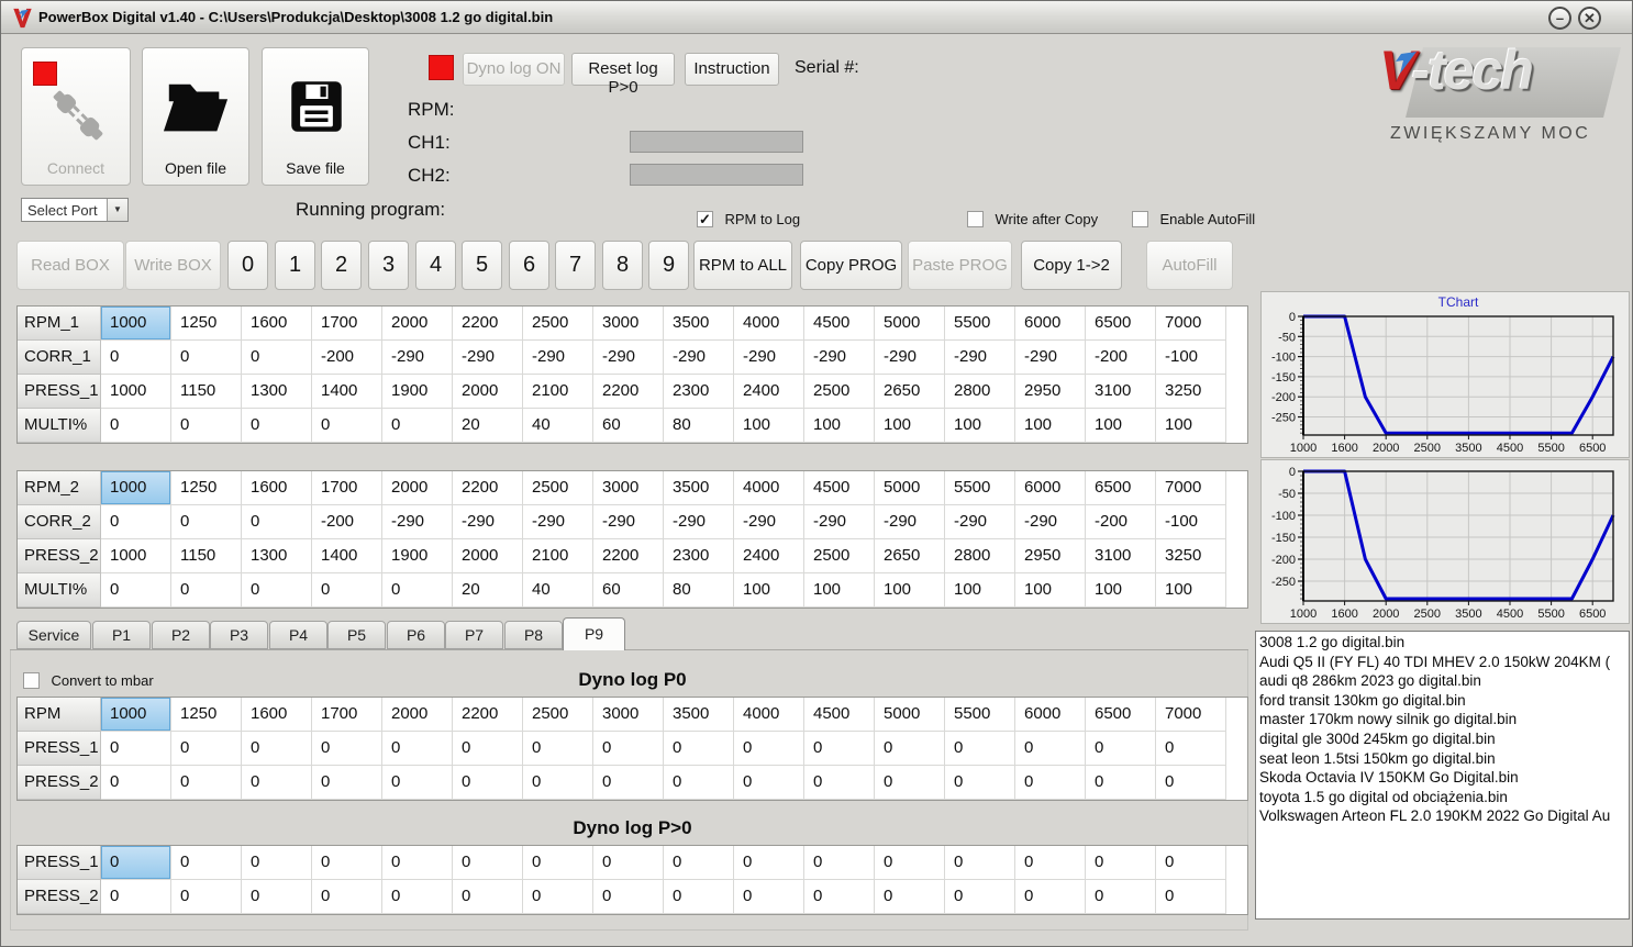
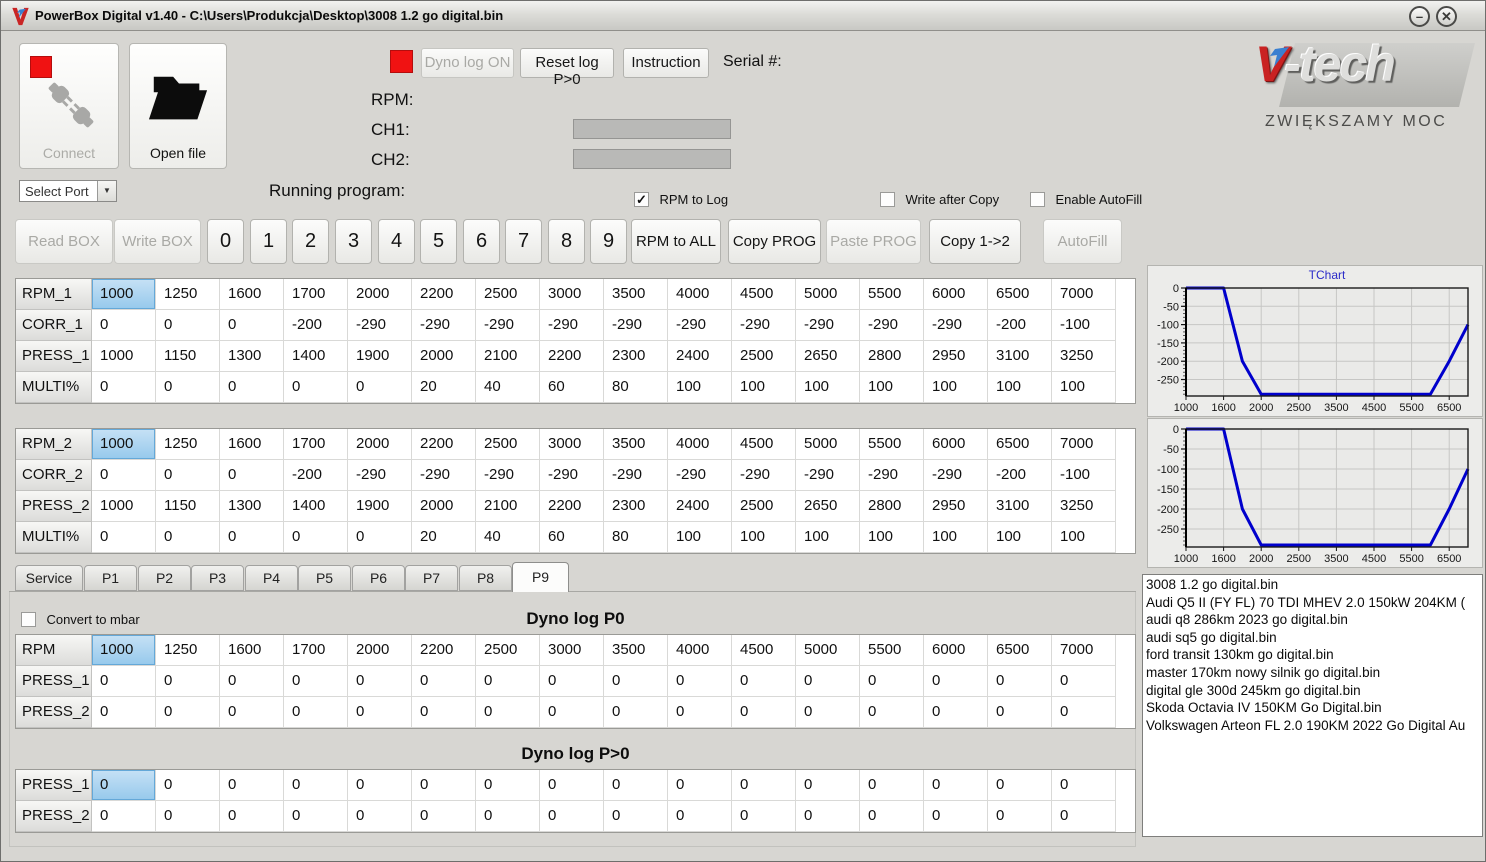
  PowerBox Digital v1.40 - C:\Users\Produkcja\Desktop\3008 1.2 go digital.bin
  –
  ✕
  Connect
  Open file
- Save file
  Dyno log ON
  Reset log P>0
  Instruction
  Serial #:
  RPM:
  CH1:
  CH2:
  Select Port
  ▼
  Running program:
  ✓ RPM to Log
  Write after Copy
  Enable AutoFill
  Read BOX
  Write BOX
  0
  1
  2
  3
  4
  5
  6
  7
  8
  9
  RPM to ALL
  Copy PROG
  Paste PROG
  Copy 1->2
  AutoFill
  RPM_1
  1000
  1250
  1600
  1700
  2000
  2200
  2500
  3000
  3500
  4000
  4500
  5000
  5500
  6000
  6500
  7000
  CORR_1
  0
  0
  0
  -200
  -290
  -290
  -290
  -290
  -290
  -290
  -290
  -290
  -290
  -290
  -200
  -100
  PRESS_1
  1000
  1150
  1300
  1400
  1900
  2000
  2100
  2200
  2300
  2400
  2500
  2650
  2800
  2950
  3100
  3250
  MULTI%
  0
  0
  0
  0
  0
  20
  40
  60
  80
  100
  100
  100
  100
  100
  100
  100
  RPM_2
  1000
  1250
  1600
  1700
  2000
  2200
  2500
  3000
  3500
  4000
  4500
  5000
  5500
  6000
  6500
  7000
  CORR_2
  0
  0
  0
  -200
  -290
  -290
  -290
  -290
  -290
  -290
  -290
  -290
  -290
  -290
  -200
  -100
  PRESS_2
  1000
  1150
  1300
  1400
  1900
  2000
  2100
  2200
  2300
  2400
  2500
  2650
  2800
  2950
  3100
  3250
  MULTI%
  0
  0
  0
  0
  0
  20
  40
  60
  80
  100
  100
  100
  100
  100
  100
  100
  Service
  P1
  P2
  P3
  P4
  P5
  P6
  P7
  P8
  P9
  Convert to mbar
  Dyno log P0
  RPM
  1000
  1250
  1600
  1700
  2000
  2200
  2500
  3000
  3500
  4000
  4500
  5000
  5500
  6000
  6500
  7000
  PRESS_1
  0
  0
  0
  0
  0
  0
  0
  0
  0
  0
  0
  0
  0
  0
  0
  0
  PRESS_2
  0
  0
  0
  0
  0
  0
  0
  0
  0
  0
  0
  0
  0
  0
  0
  0
  Dyno log P>0
  PRESS_1
  0
  0
  0
  0
  0
  0
  0
  0
  0
  0
  0
  0
  0
  0
  0
  0
  PRESS_2
  0
  0
  0
  0
  0
  0
  0
  0
  0
  0
  0
  0
  0
  0
  0
  0
  0
  -50
  -100
  -150
  -200
  -250
  1000
  1600
  2000
  2500
  3500
  4500
  5500
  6500
  TChart
  0
  -50
  -100
  -150
  -200
  -250
  1000
  1600
  2000
  2500
  3500
  4500
  5500
  6500
  3008 1.2 go digital.bin
- Audi Q5 II (FY FL) 40 TDI MHEV 2.0 150kW 204KM (
+ Audi Q5 II (FY FL) 70 TDI MHEV 2.0 150kW 204KM (
  audi q8 286km 2023 go digital.bin
+ audi sq5 go digital.bin
  ford transit 130km go digital.bin
  master 170km nowy silnik go digital.bin
  digital gle 300d 245km go digital.bin
- seat leon 1.5tsi 150km go digital.bin
  Skoda Octavia IV 150KM Go Digital.bin
- toyota 1.5 go digital od obciążenia.bin
  Volkswagen Arteon FL 2.0 190KM 2022 Go Digital Au
  V-tech
  ZWIĘKSZAMY MOC
